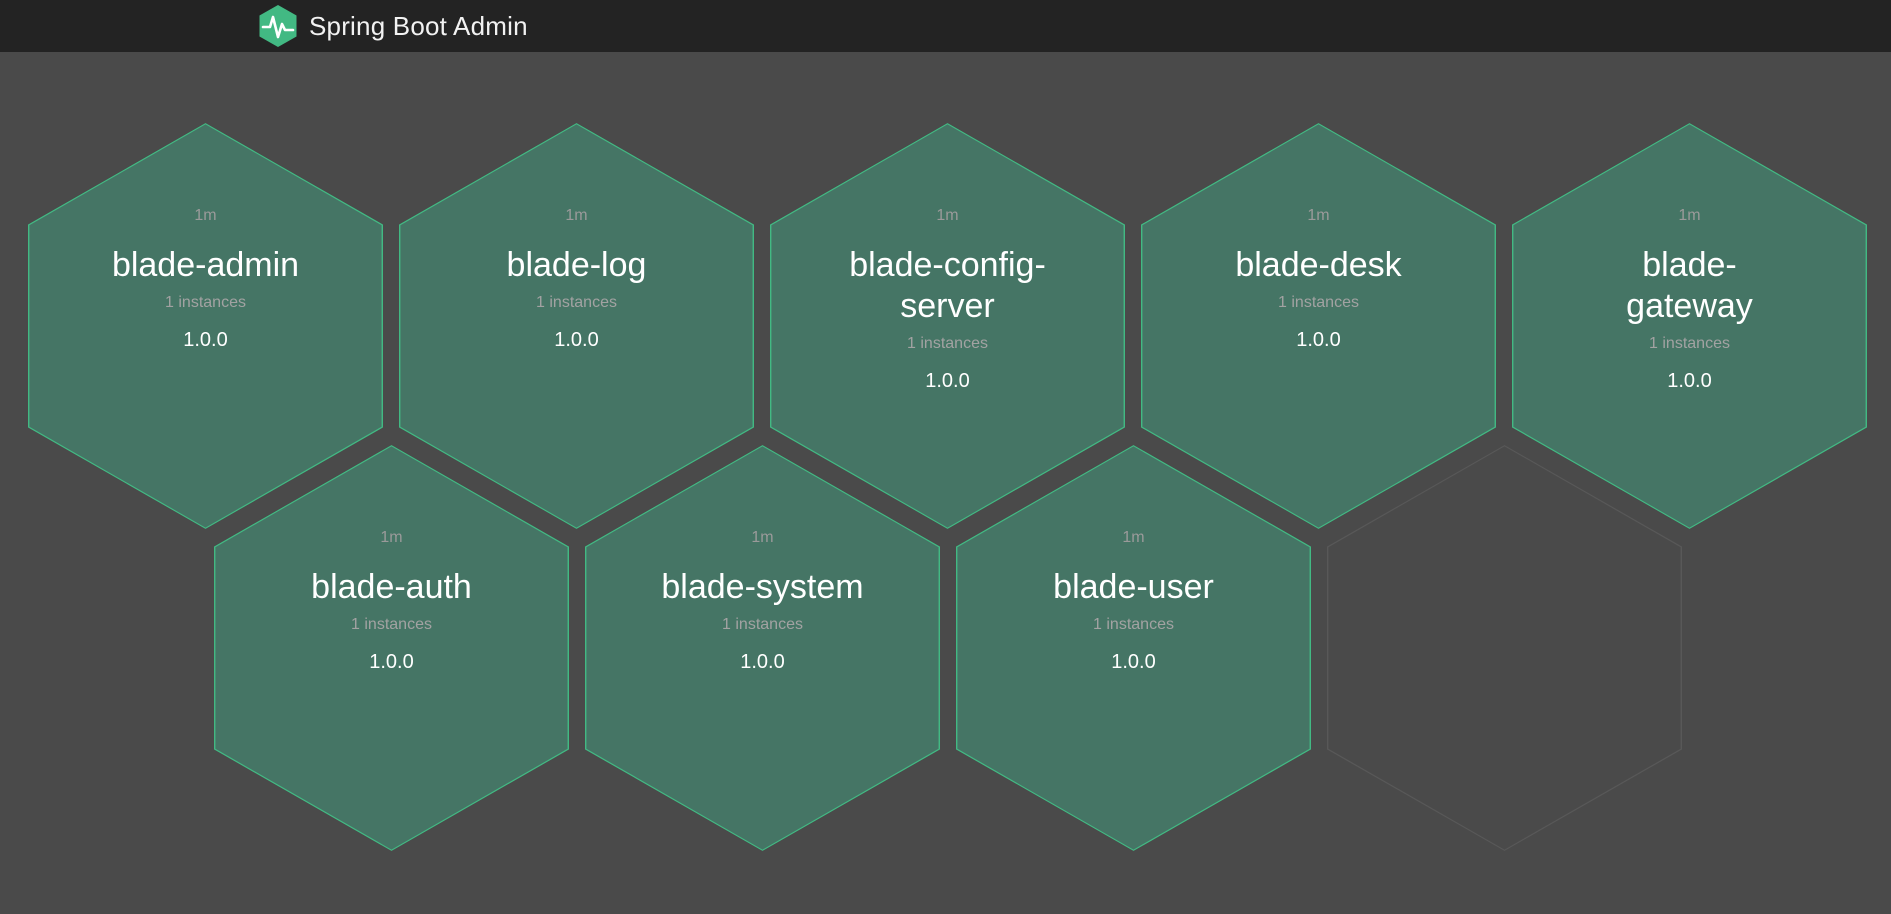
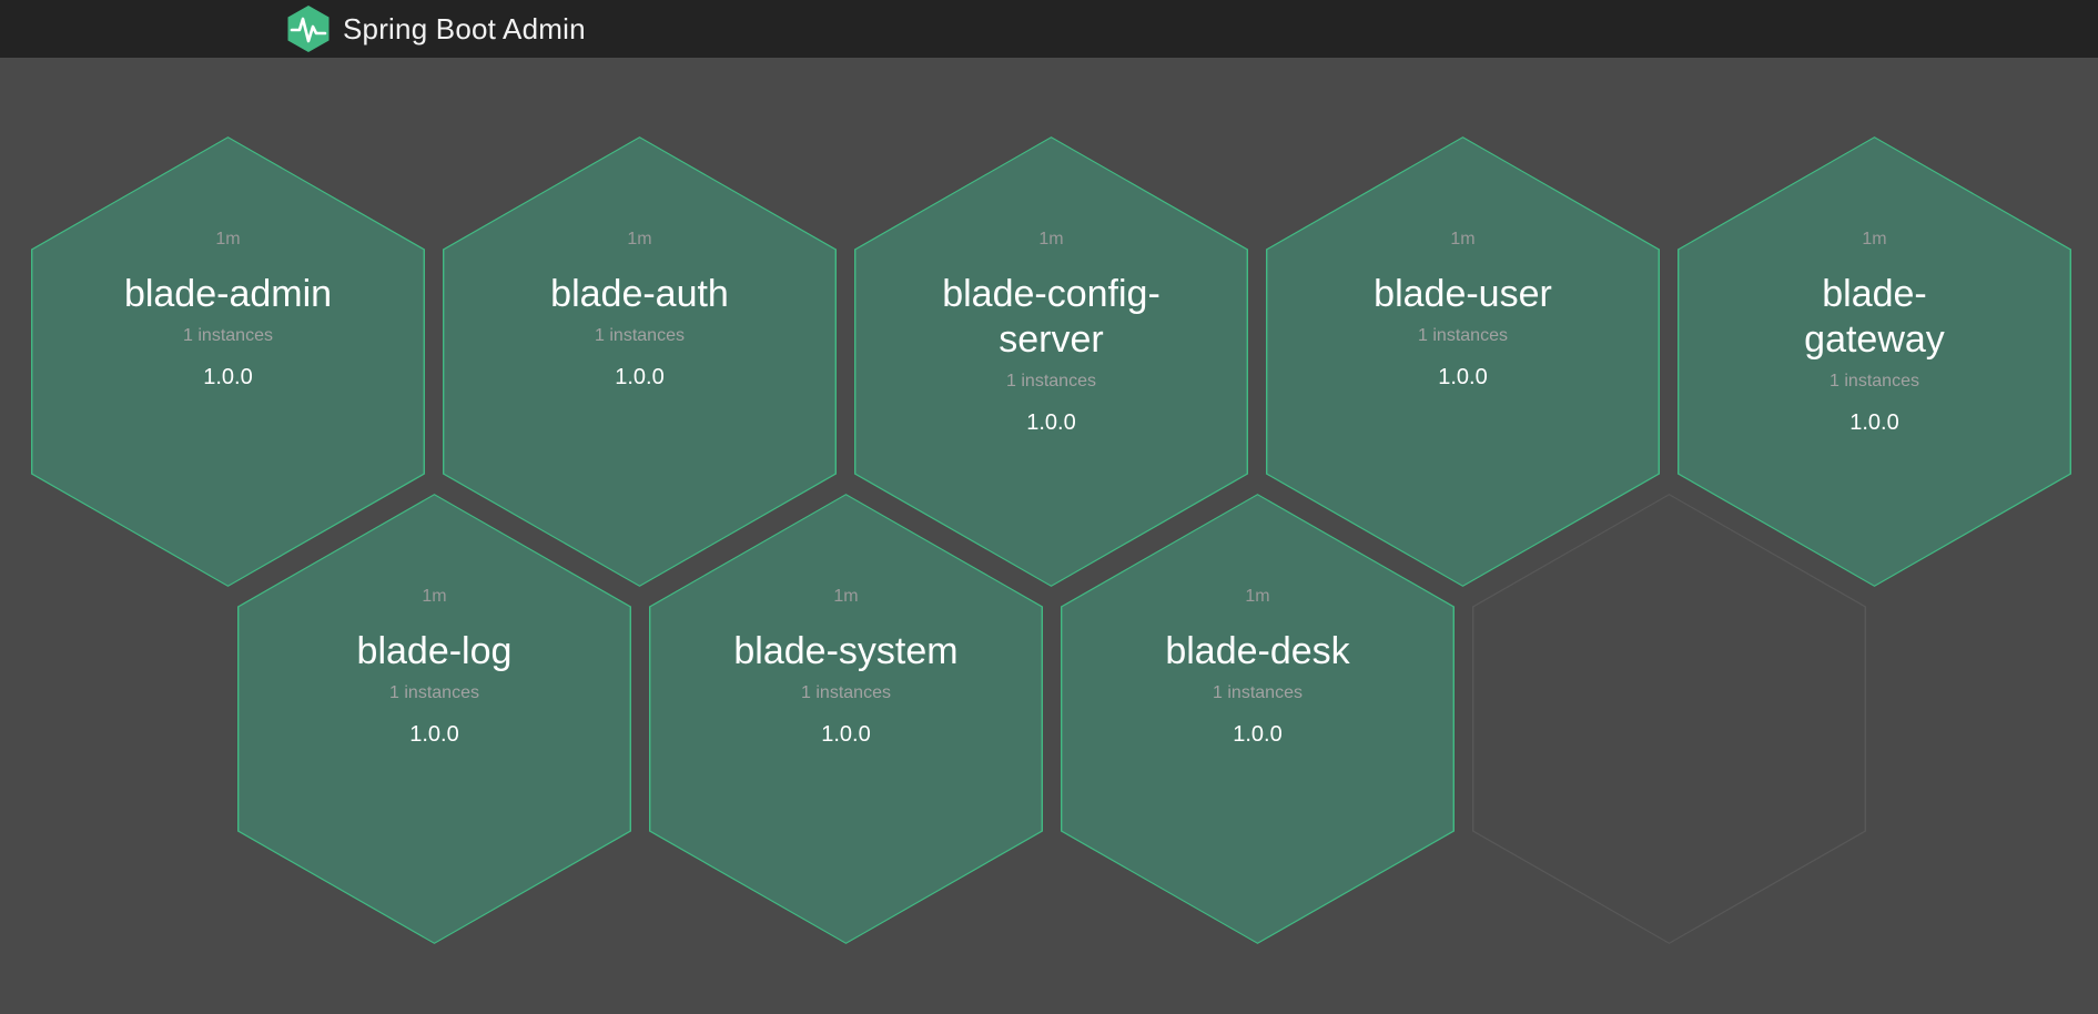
  Spring Boot Admin
  1m
  blade-admin
  1 instances
  1.0.0
  1m
- blade-log
+ blade-auth
  1 instances
  1.0.0
  1m
  blade-config-server
  1 instances
  1.0.0
  1m
- blade-desk
+ blade-user
  1 instances
  1.0.0
  1m
  blade-gateway
  1 instances
  1.0.0
  1m
- blade-auth
+ blade-log
  1 instances
  1.0.0
  1m
  blade-system
  1 instances
  1.0.0
  1m
- blade-user
+ blade-desk
  1 instances
  1.0.0
